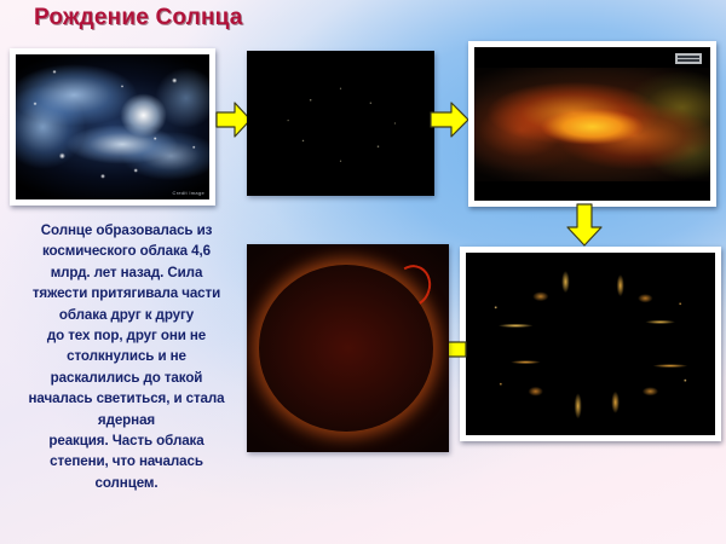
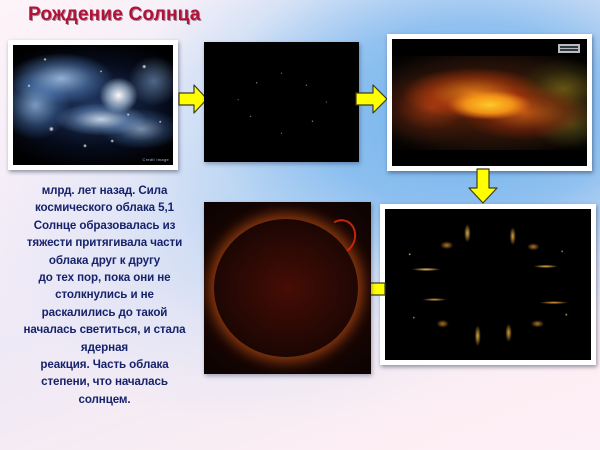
  Рождение Солнца
- Солнце образовалась из
+ млрд. лет назад. Сила
- космического облака 4,6
+ космического облака 5,1
- млрд. лет назад. Сила
+ Солнце образовалась из
  тяжести притягивала части
  облака друг к другу
- до тех пор, друг они не
+ до тех пор, пока они не
  столкнулись и не
  раскалились до такой
  началась светиться, и стала
  ядерная
  реакция. Часть облака
  степени, что началась
  солнцем.
